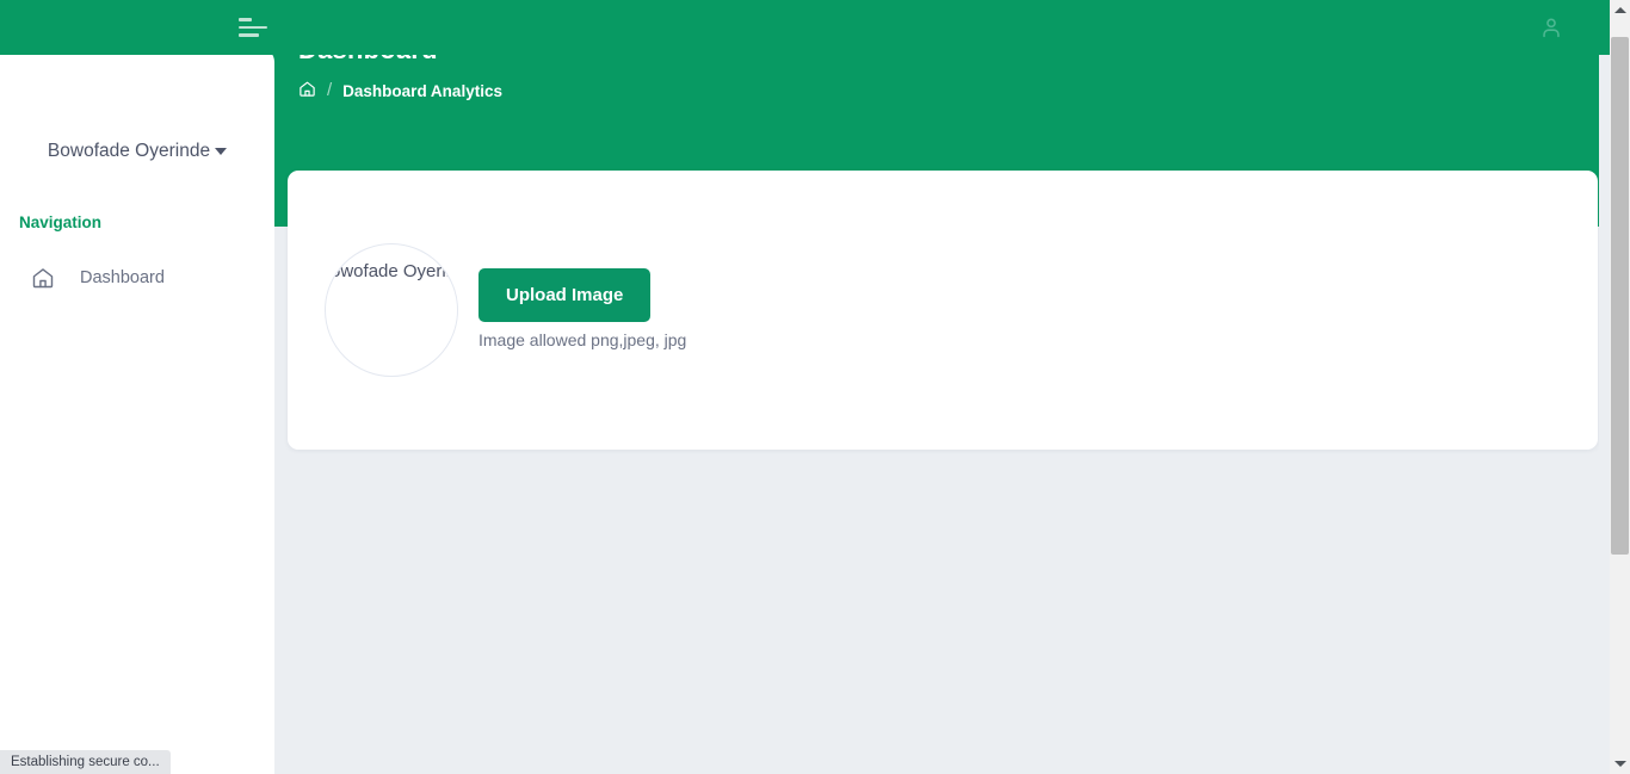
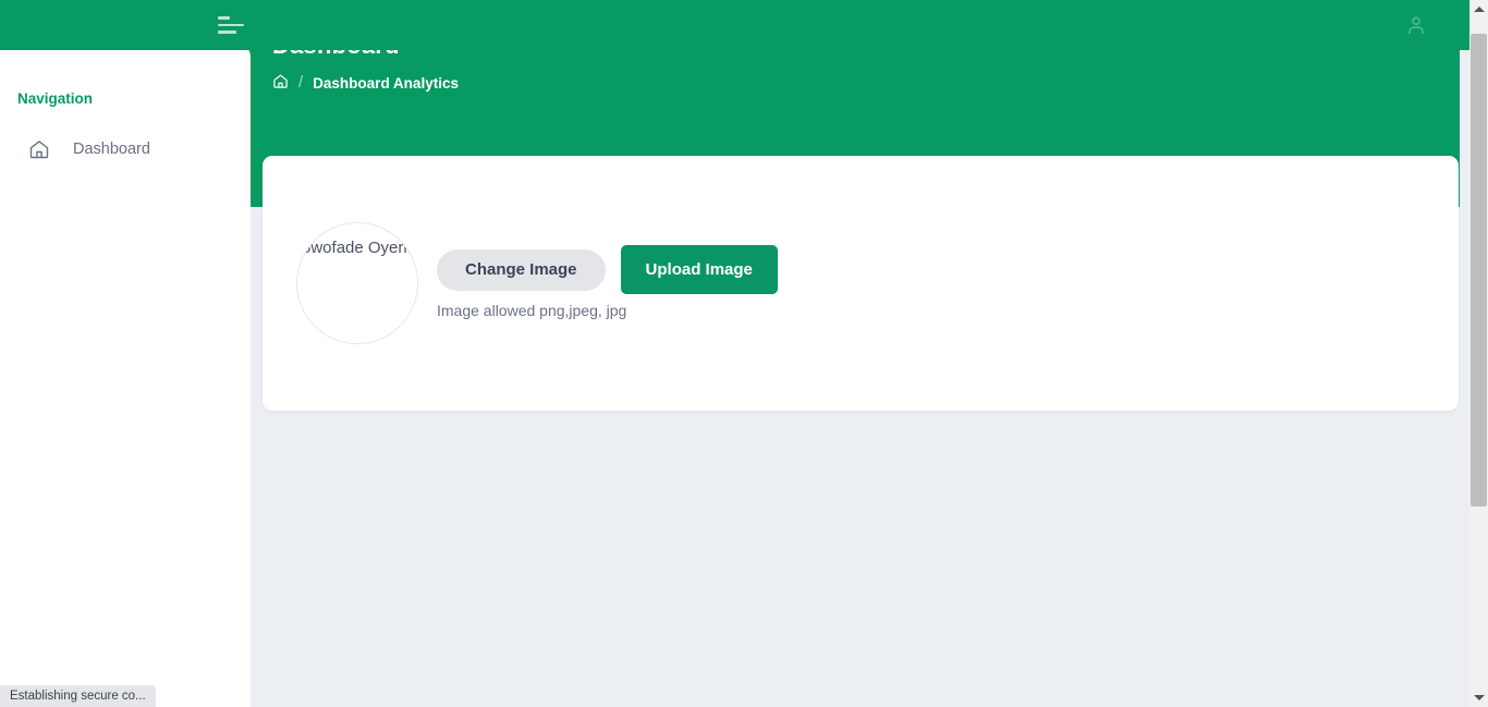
  /
  Dashboard Analytics
- Bowofade Oyerinde
  Navigation
  Dashboard
  owofade Oyerin
+ Change Image
  Upload Image
  Image allowed png,jpeg, jpg
  Establishing secure co...
